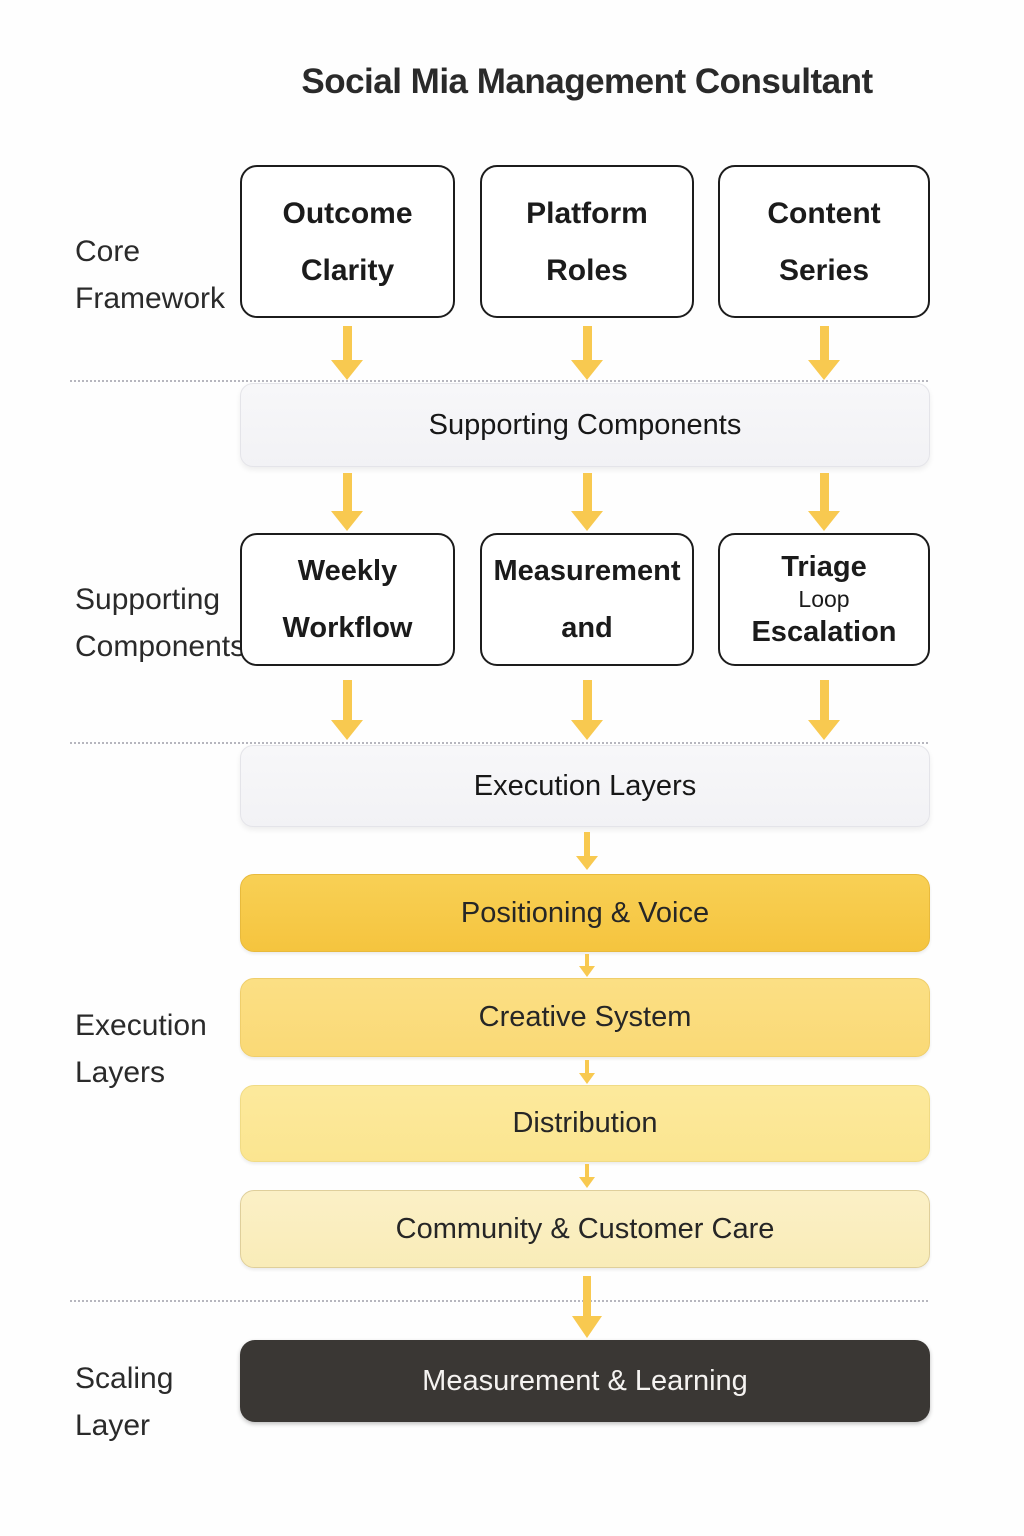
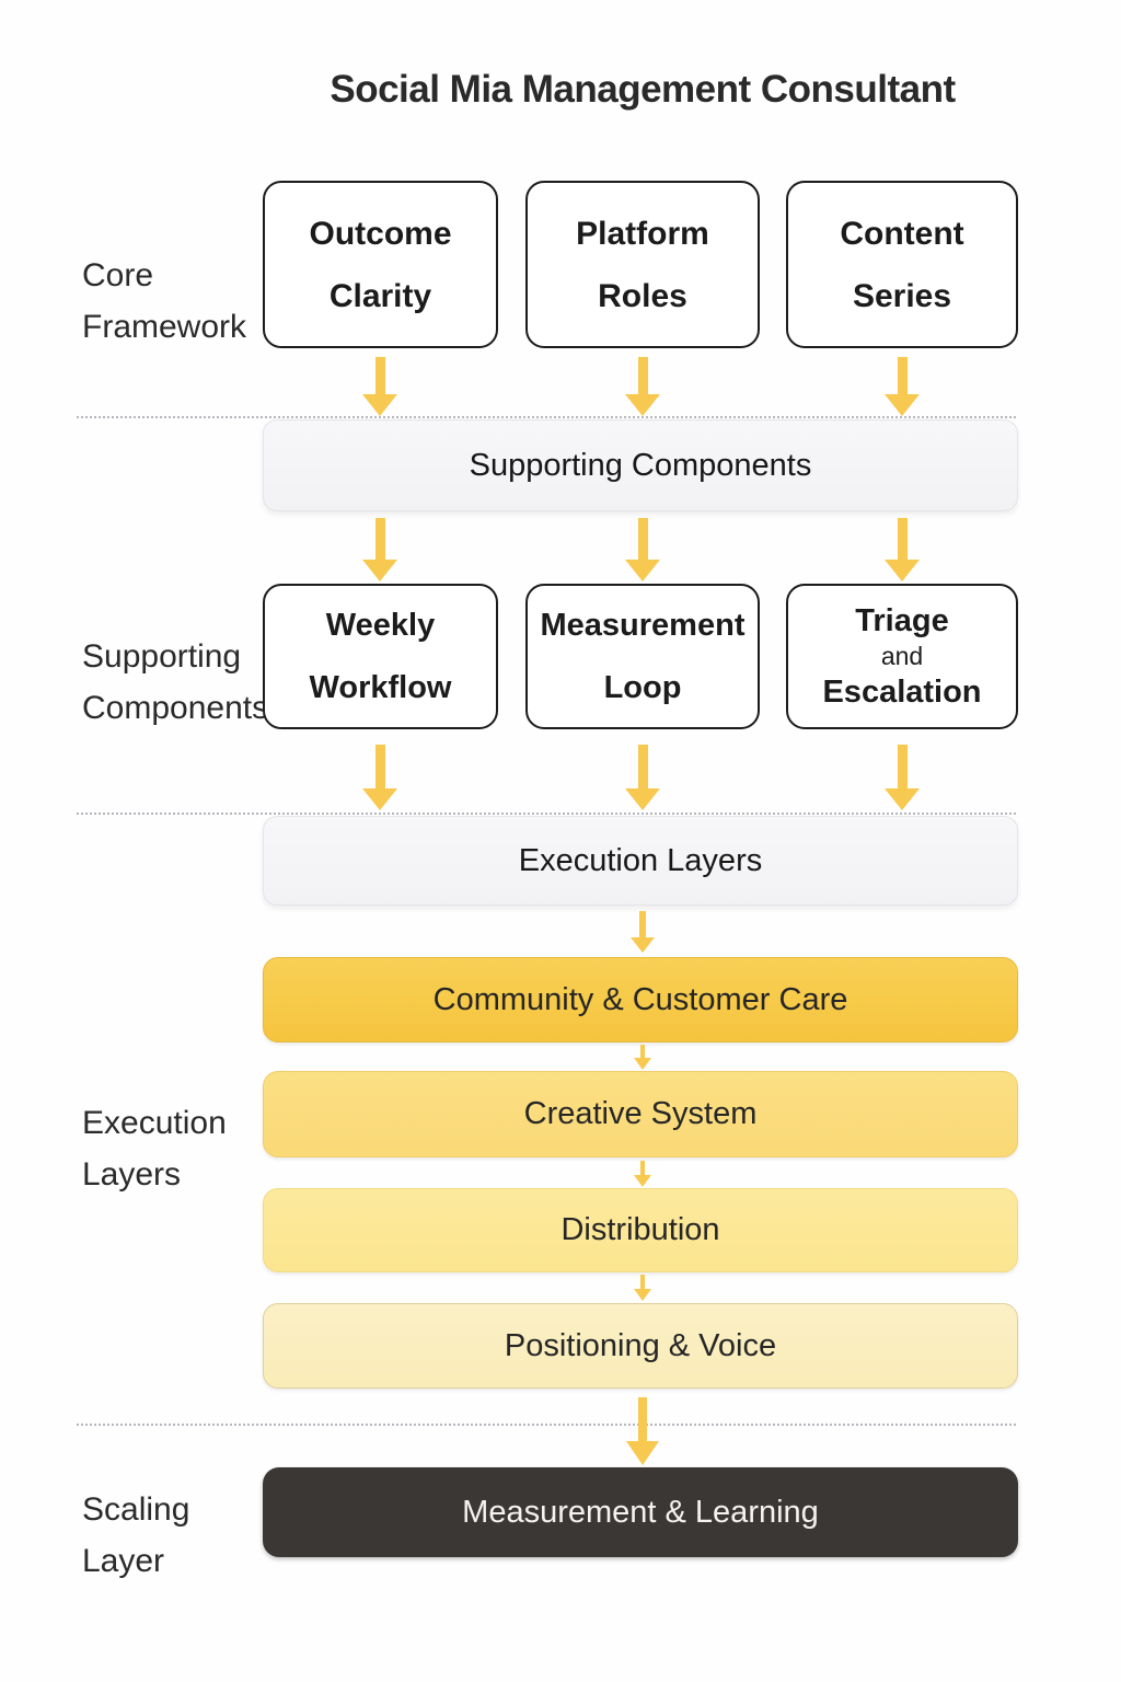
  Social Mia Management Consultant
  Core
  Framework
  Supporting
  Components
  Execution
  Layers
  Scaling
  Layer
  Outcome
  Clarity
  Platform
  Roles
  Content
  Series
  Supporting Components
  Weekly
  Workflow
  Measurement
- and
+ Loop
  Triage
- Loop
+ and
  Escalation
  Execution Layers
- Positioning & Voice
+ Community & Customer Care
  Creative System
  Distribution
- Community & Customer Care
+ Positioning & Voice
  Measurement & Learning
